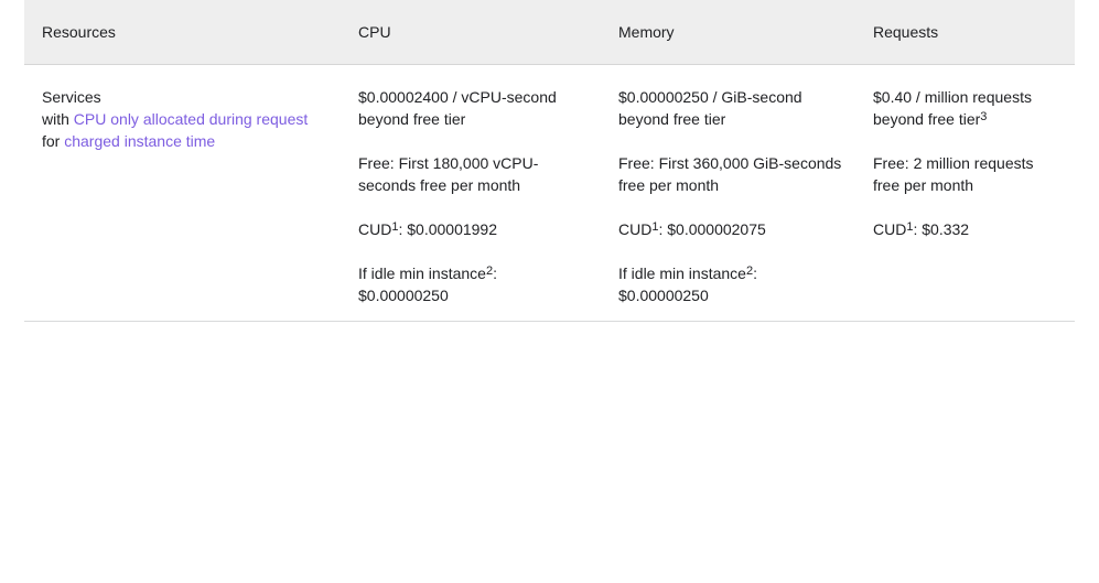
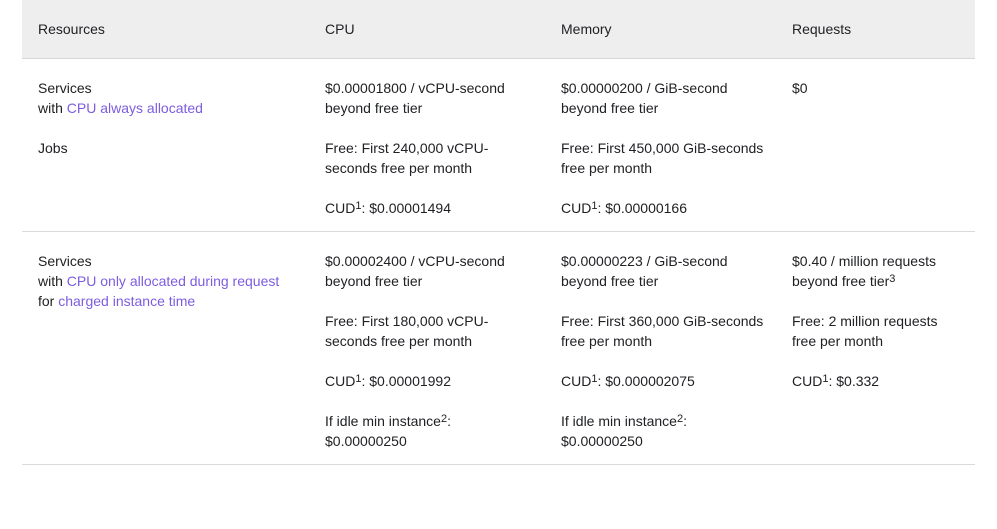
  Resources	CPU	Memory	Requests
+ Services with CPU always allocated Jobs	$0.00001800 / vCPU-secondbeyond free tier Free: First 240,000 vCPU-seconds free per month CUD1: $0.00001494	$0.00000200 / GiB-secondbeyond free tier Free: First 450,000 GiB-secondsfree per month CUD1: $0.00000166	$0
- Services with CPU only allocated during request for charged instance time	$0.00002400 / vCPU-secondbeyond free tier Free: First 180,000 vCPU-seconds free per month CUD1: $0.00001992 If idle min instance2:$0.00000250	$0.00000250 / GiB-secondbeyond free tier Free: First 360,000 GiB-secondsfree per month CUD1: $0.000002075 If idle min instance2:$0.00000250	$0.40 / million requestsbeyond free tier3 Free: 2 million requestsfree per month CUD1: $0.332
+ Services with CPU only allocated during request for charged instance time	$0.00002400 / vCPU-secondbeyond free tier Free: First 180,000 vCPU-seconds free per month CUD1: $0.00001992 If idle min instance2:$0.00000250	$0.00000223 / GiB-secondbeyond free tier Free: First 360,000 GiB-secondsfree per month CUD1: $0.000002075 If idle min instance2:$0.00000250	$0.40 / million requestsbeyond free tier3 Free: 2 million requestsfree per month CUD1: $0.332
